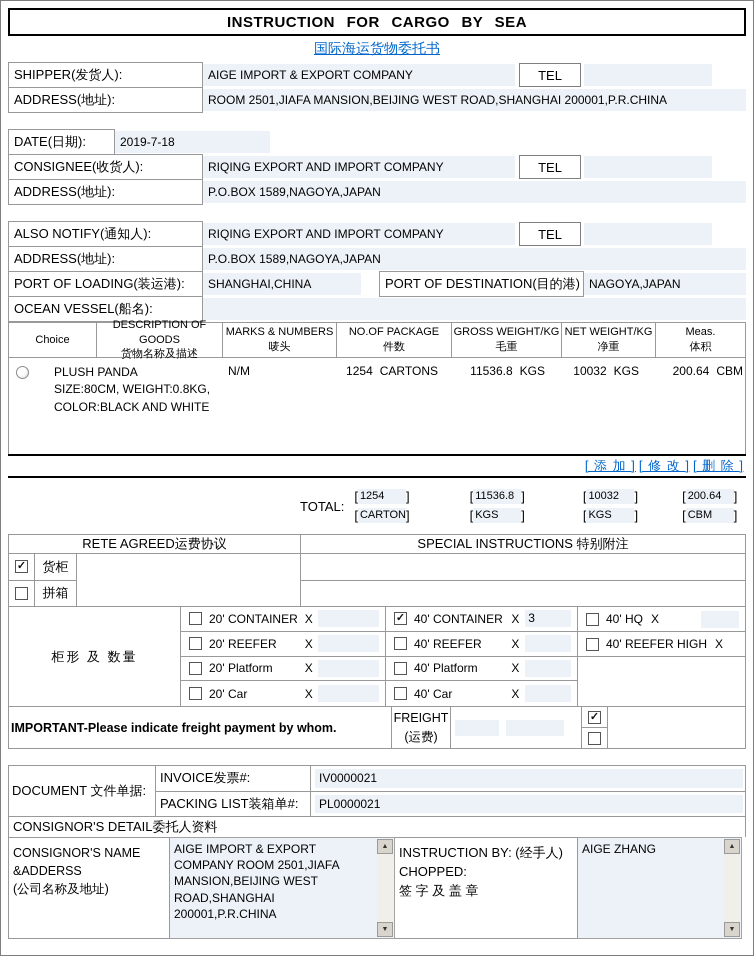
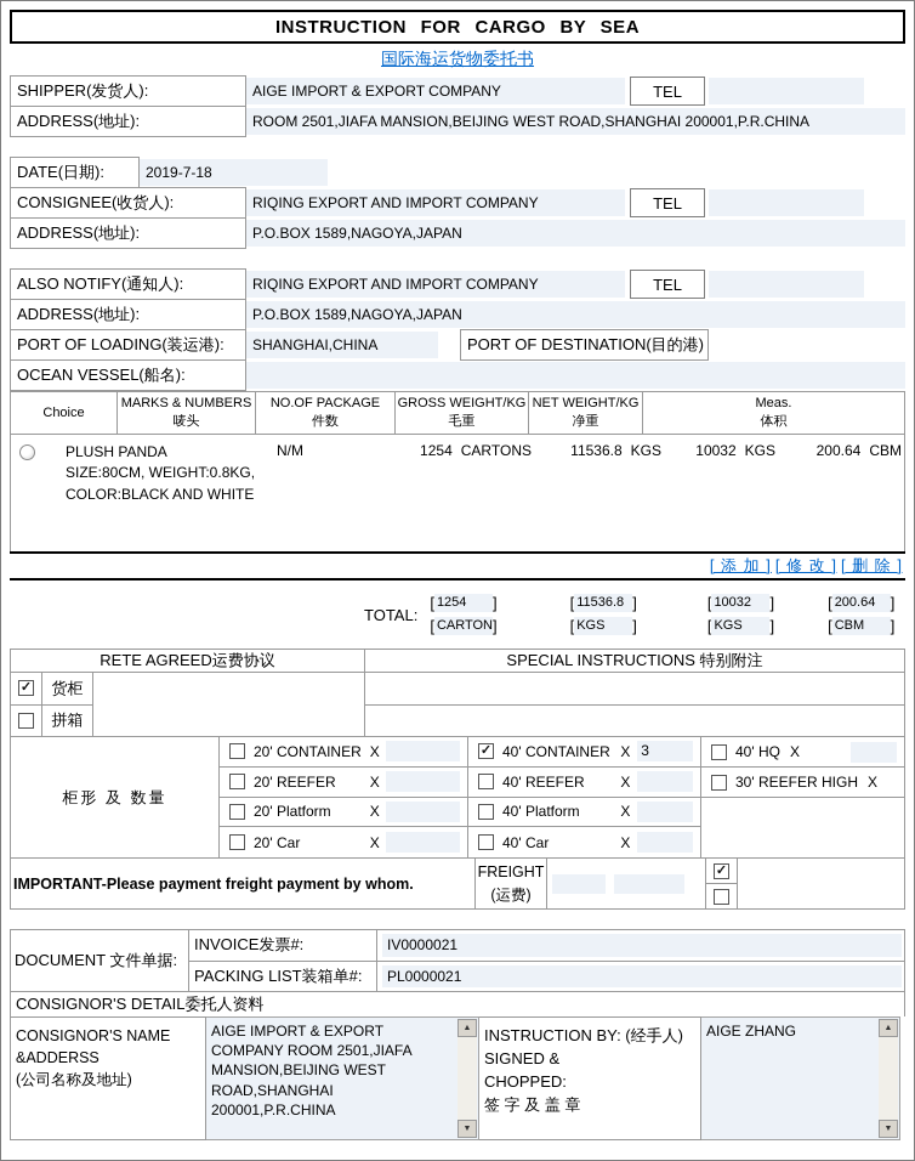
  INSTRUCTION FOR CARGO BY SEA
  国际海运货物委托书
  SHIPPER(发货人):
  AIGE IMPORT & EXPORT COMPANY
  TEL
  ADDRESS(地址):
  ROOM 2501,JIAFA MANSION,BEIJING WEST ROAD,SHANGHAI 200001,P.R.CHINA
  DATE(日期):
  2019-7-18
  CONSIGNEE(收货人):
  RIQING EXPORT AND IMPORT COMPANY
  TEL
  ADDRESS(地址):
  P.O.BOX 1589,NAGOYA,JAPAN
  ALSO NOTIFY(通知人):
  RIQING EXPORT AND IMPORT COMPANY
  TEL
  ADDRESS(地址):
  P.O.BOX 1589,NAGOYA,JAPAN
  PORT OF LOADING(装运港):
  SHANGHAI,CHINA
  PORT OF DESTINATION(目的港)
- NAGOYA,JAPAN
  OCEAN VESSEL(船名):
  Choice
- DESCRIPTION OF GOODS
- 货物名称及描述
  MARKS & NUMBERS
  唛头
  NO.OF PACKAGE
  件数
  GROSS WEIGHT/KG
  毛重
  NET WEIGHT/KG
  净重
  Meas.
  体积
  PLUSH PANDA
  SIZE:80CM, WEIGHT:0.8KG,
  COLOR:BLACK AND WHITE
  N/M
  1254
  CARTONS
  11536.8
  KGS
  10032
  KGS
  200.64
  CBM
  [ 添 加 ]
  [ 修 改 ]
  [ 删 除 ]
  TOTAL:
  [
  1254
  ]
  [
  CARTON
  ]
  [
  11536.8
  ]
  [
  KGS
  ]
  [
  10032
  ]
  [
  KGS
  ]
  [
  200.64
  ]
  [
  CBM
  ]
  RETE AGREED运费协议
  ✓
  货柜
  拼箱
  SPECIAL INSTRUCTIONS 特别附注
  柜形 及 数量
  20' CONTAINER
  X
  20' REEFER
  X
  20' Platform
  X
  20' Car
  X
  ✓
  40' CONTAINER
  X
  3
  40' REEFER
  X
  40' Platform
  X
  40' Car
  X
  40' HQ
  X
- 40' REEFER HIGH
+ 30' REEFER HIGH
  X
- IMPORTANT-Please indicate freight payment by whom.
+ IMPORTANT-Please payment freight payment by whom.
  FREIGHT
  (运费)
  ✓
  DOCUMENT 文件单据:
  INVOICE发票#:
  IV0000021
  PACKING LIST装箱单#:
  PL0000021
  CONSIGNOR'S DETAIL委托人资料
  CONSIGNOR'S NAME
  &ADDERSS
  (公司名称及地址)
  AIGE IMPORT & EXPORT COMPANY ROOM 2501,JIAFA MANSION,BEIJING WEST ROAD,SHANGHAI 200001,P.R.CHINA
  INSTRUCTION BY: (经手人)
+ SIGNED &
  CHOPPED:
  签 字 及 盖 章
  AIGE ZHANG
